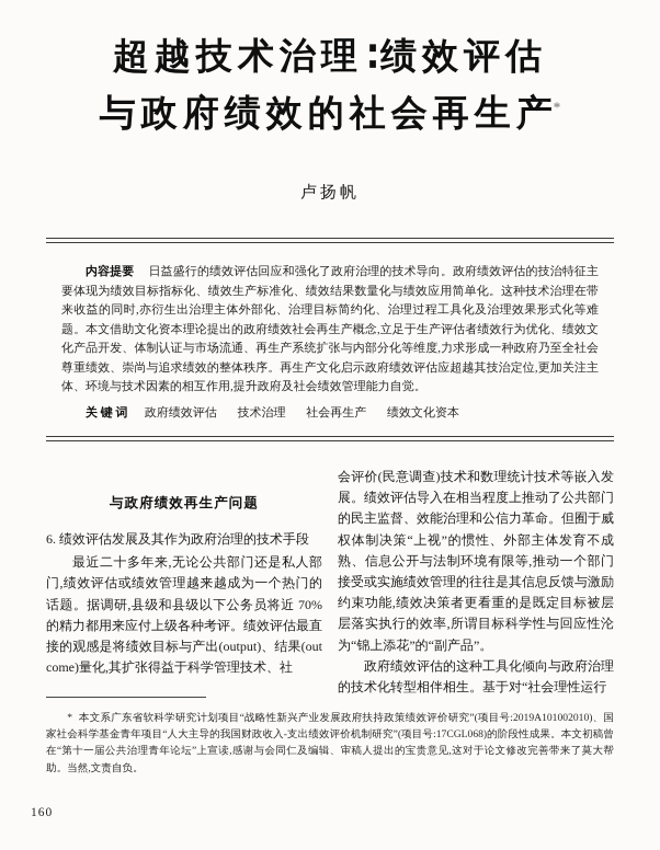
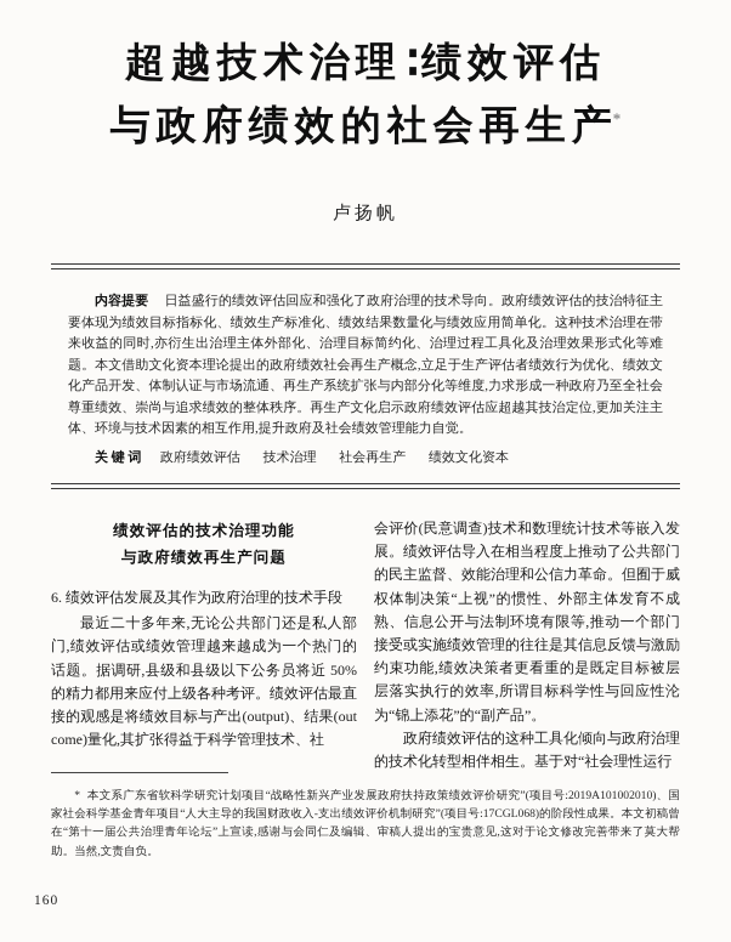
  超越技术治理∶绩效评估
  与政府绩效的社会再生产*
  卢扬帆
  内容提要 日益盛行的绩效评估回应和强化了政府治理的技术导向。政府绩效评估的技治特征主要体现为绩效目标指标化、绩效生产标准化、绩效结果数量化与绩效应用简单化。这种技术治理在带来收益的同时,亦衍生出治理主体外部化、治理目标简约化、治理过程工具化及治理效果形式化等难题。本文借助文化资本理论提出的政府绩效社会再生产概念,立足于生产评估者绩效行为优化、绩效文化产品开发、体制认证与市场流通、再生产系统扩张与内部分化等维度,力求形成一种政府乃至全社会尊重绩效、崇尚与追求绩效的整体秩序。再生产文化启示政府绩效评估应超越其技治定位,更加关注主体、环境与技术因素的相互作用,提升政府及社会绩效管理能力自觉。
  关 键 词 政府绩效评估 技术治理 社会再生产 绩效文化资本
+ 绩效评估的技术治理功能
  与政府绩效再生产问题
  6. 绩效评估发展及其作为政府治理的技术手段
- 最近二十多年来,无论公共部门还是私人部门,绩效评估或绩效管理越来越成为一个热门的话题。据调研,县级和县级以下公务员将近 70%的精力都用来应付上级各种考评。绩效评估最直接的观感是将绩效目标与产出(output)、结果(outcome)量化,其扩张得益于科学管理技术、社
+ 最近二十多年来,无论公共部门还是私人部门,绩效评估或绩效管理越来越成为一个热门的话题。据调研,县级和县级以下公务员将近 50%的精力都用来应付上级各种考评。绩效评估最直接的观感是将绩效目标与产出(output)、结果(outcome)量化,其扩张得益于科学管理技术、社
  会评价(民意调查)技术和数理统计技术等嵌入发展。绩效评估导入在相当程度上推动了公共部门的民主监督、效能治理和公信力革命。但囿于威权体制决策“上视”的惯性、外部主体发育不成熟、信息公开与法制环境有限等,推动一个部门接受或实施绩效管理的往往是其信息反馈与激励约束功能,绩效决策者更看重的是既定目标被层层落实执行的效率,所谓目标科学性与回应性沦为“锦上添花”的“副产品”。
  政府绩效评估的这种工具化倾向与政府治理的技术化转型相伴相生。基于对“社会理性运行
  * 本文系广东省软科学研究计划项目“战略性新兴产业发展政府扶持政策绩效评价研究”(项目号:2019A101002010)、国家社会科学基金青年项目“人大主导的我国财政收入-支出绩效评价机制研究”(项目号:17CGL068)的阶段性成果。本文初稿曾在“第十一届公共治理青年论坛”上宣读,感谢与会同仁及编辑、审稿人提出的宝贵意见,这对于论文修改完善带来了莫大帮助。当然,文责自负。
  160
